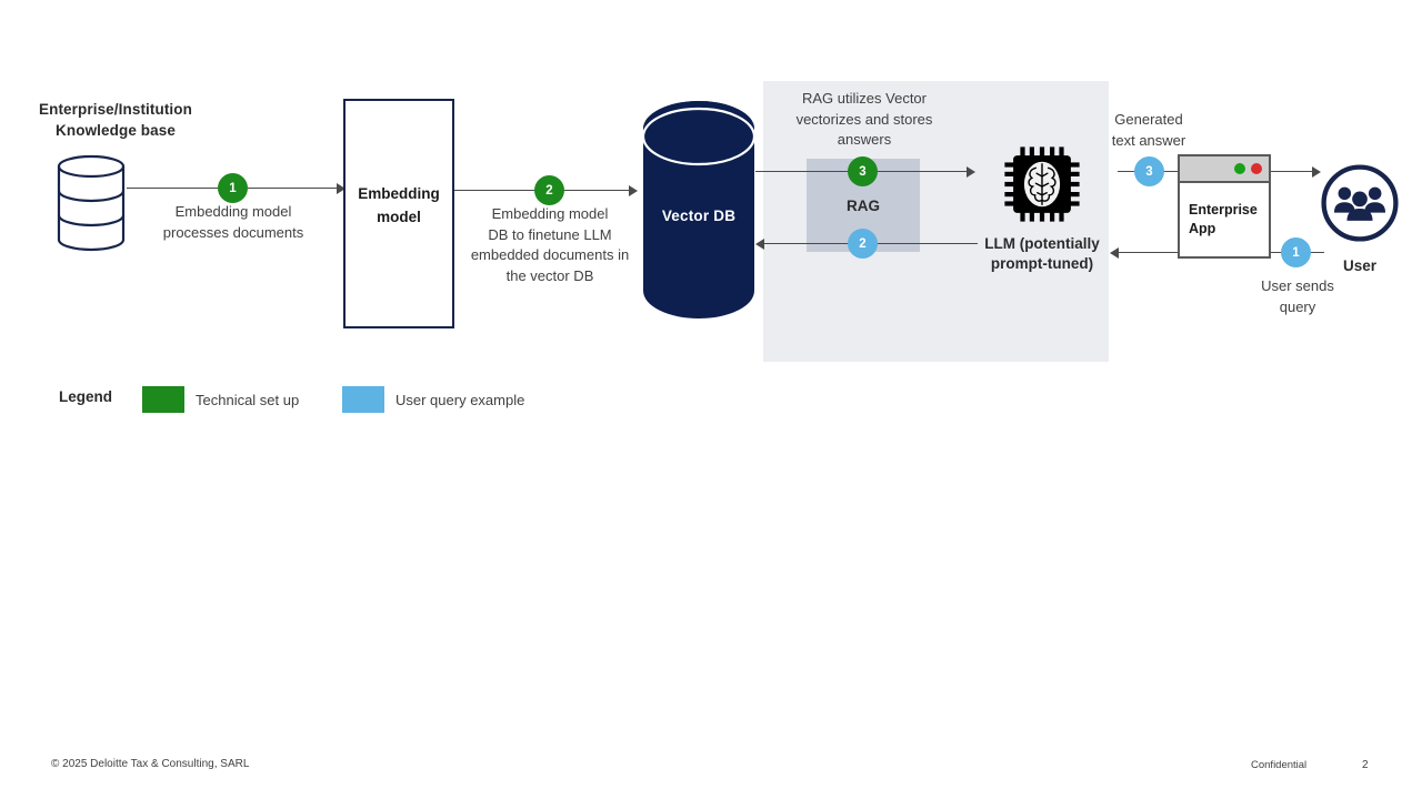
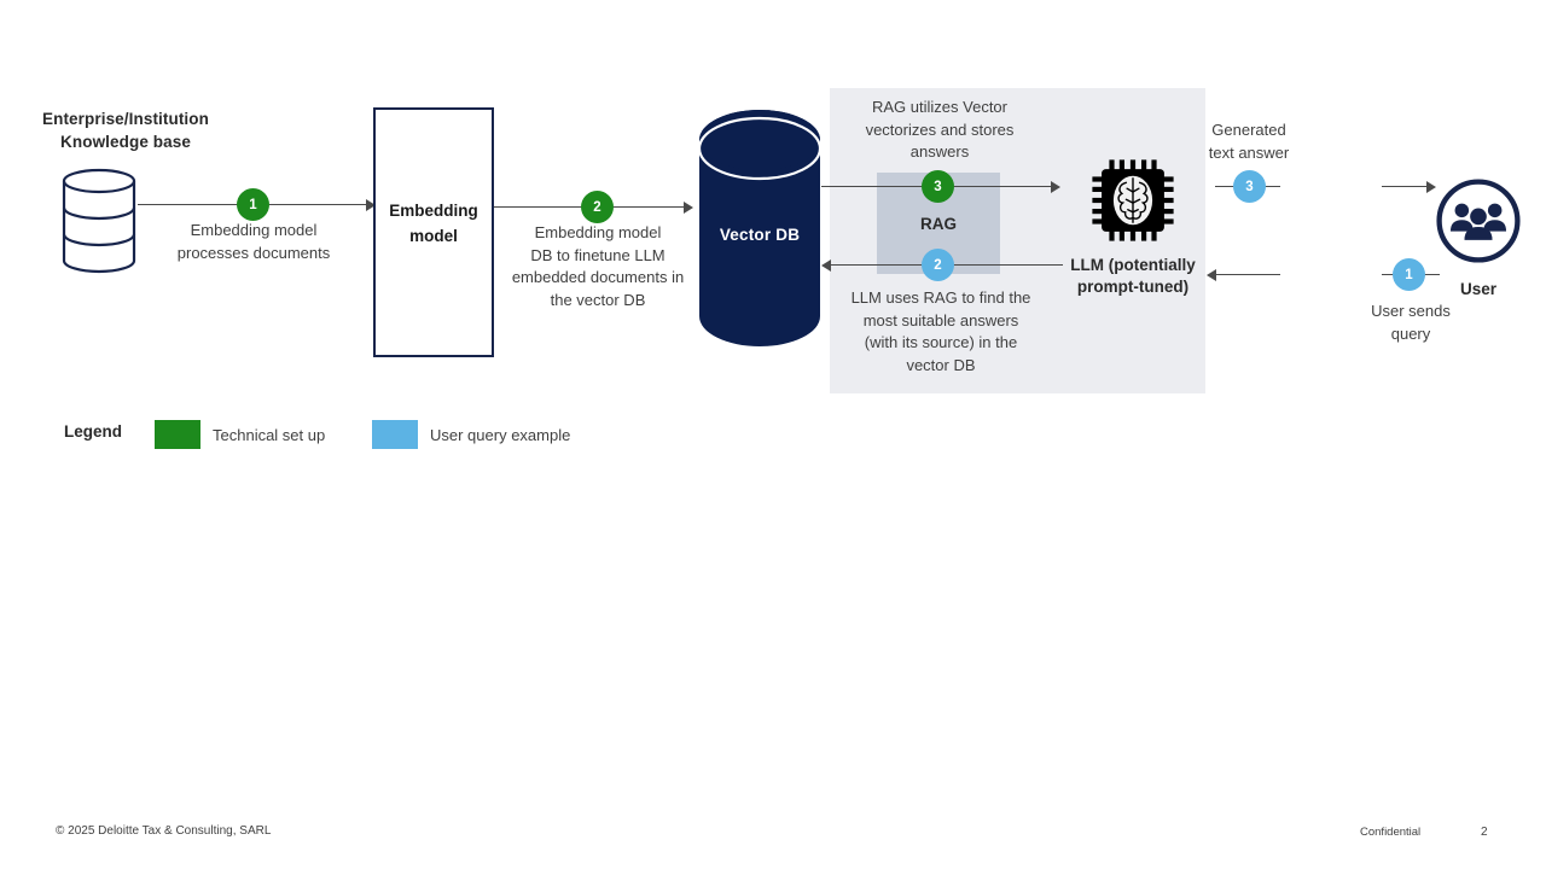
  Enterprise/Institution
  Knowledge base
  1
  Embedding model
  processes documents
  Embedding
  model
  2
  Embedding model
  DB to finetune LLM
  embedded documents in
  the vector DB
  RAG
  Vector DB
  3
  RAG utilizes Vector
  vectorizes and stores
  answers
  2
+ LLM uses RAG to find the
+ most suitable answers
+ (with its source) in the
+ vector DB
  LLM (potentially
  prompt-tuned)
  3
  Generated
  text answer
- Enterprise
- App
  1
  User sends
  query
  User
  Legend
  Technical set up
  User query example
  © 2025 Deloitte Tax & Consulting, SARL
  Confidential
  2
